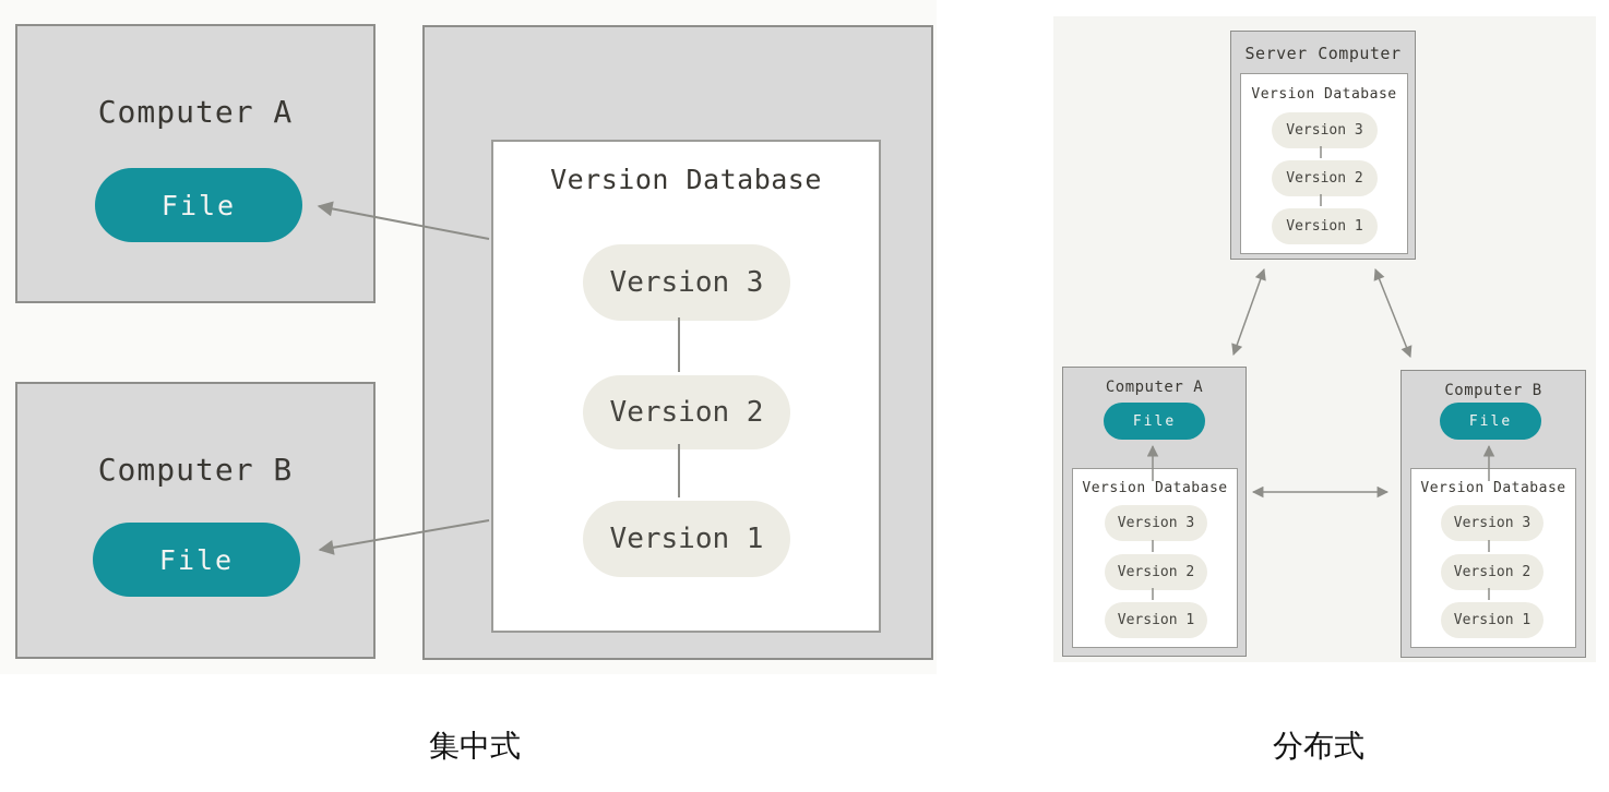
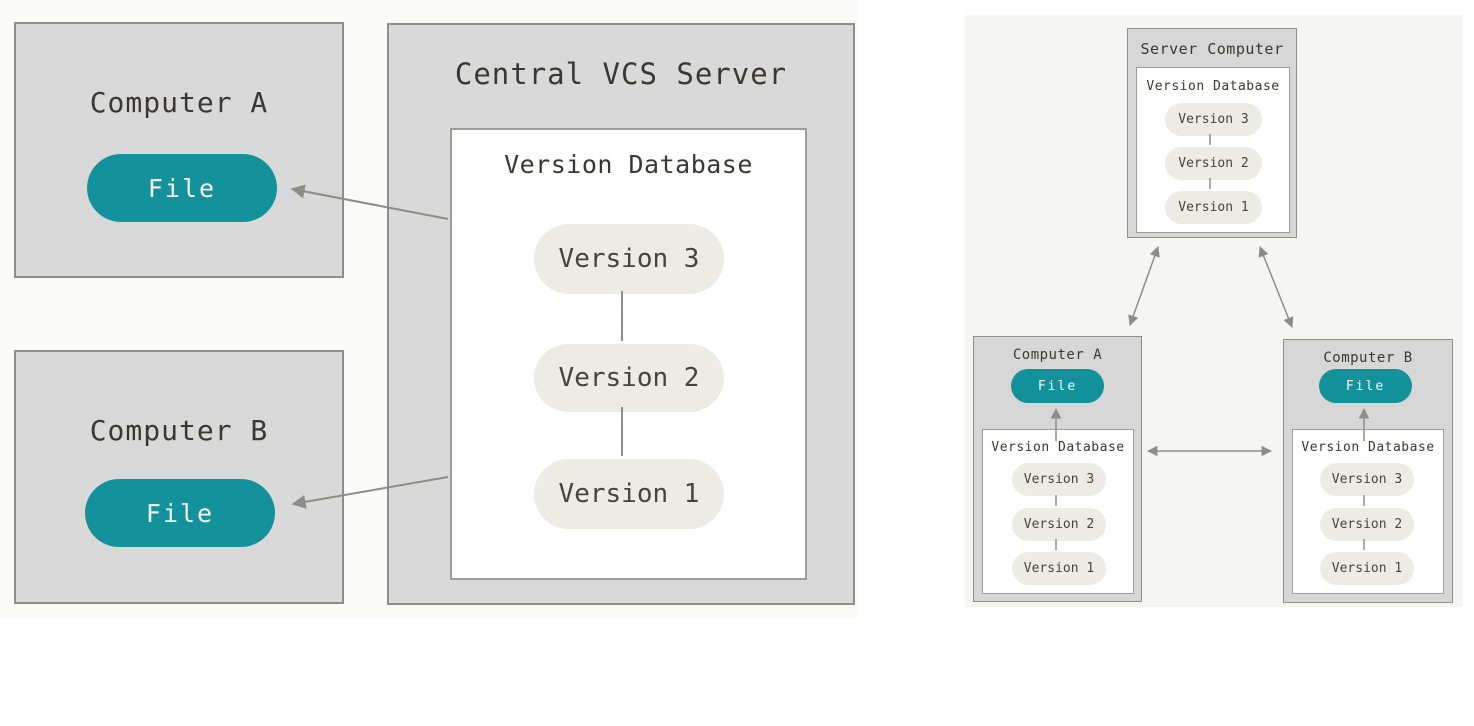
  Computer A
  File
  Computer B
  File
+ Central VCS Server
  Version Database
  Version 3
  Version 2
  Version 1
  Server Computer
  Version Database
  Version 3
  Version 2
  Version 1
  Computer A
  File
  Version Database
  Version 3
  Version 2
  Version 1
  Computer B
  File
  Version Database
  Version 3
  Version 2
  Version 1
- 集中式
- 分布式
